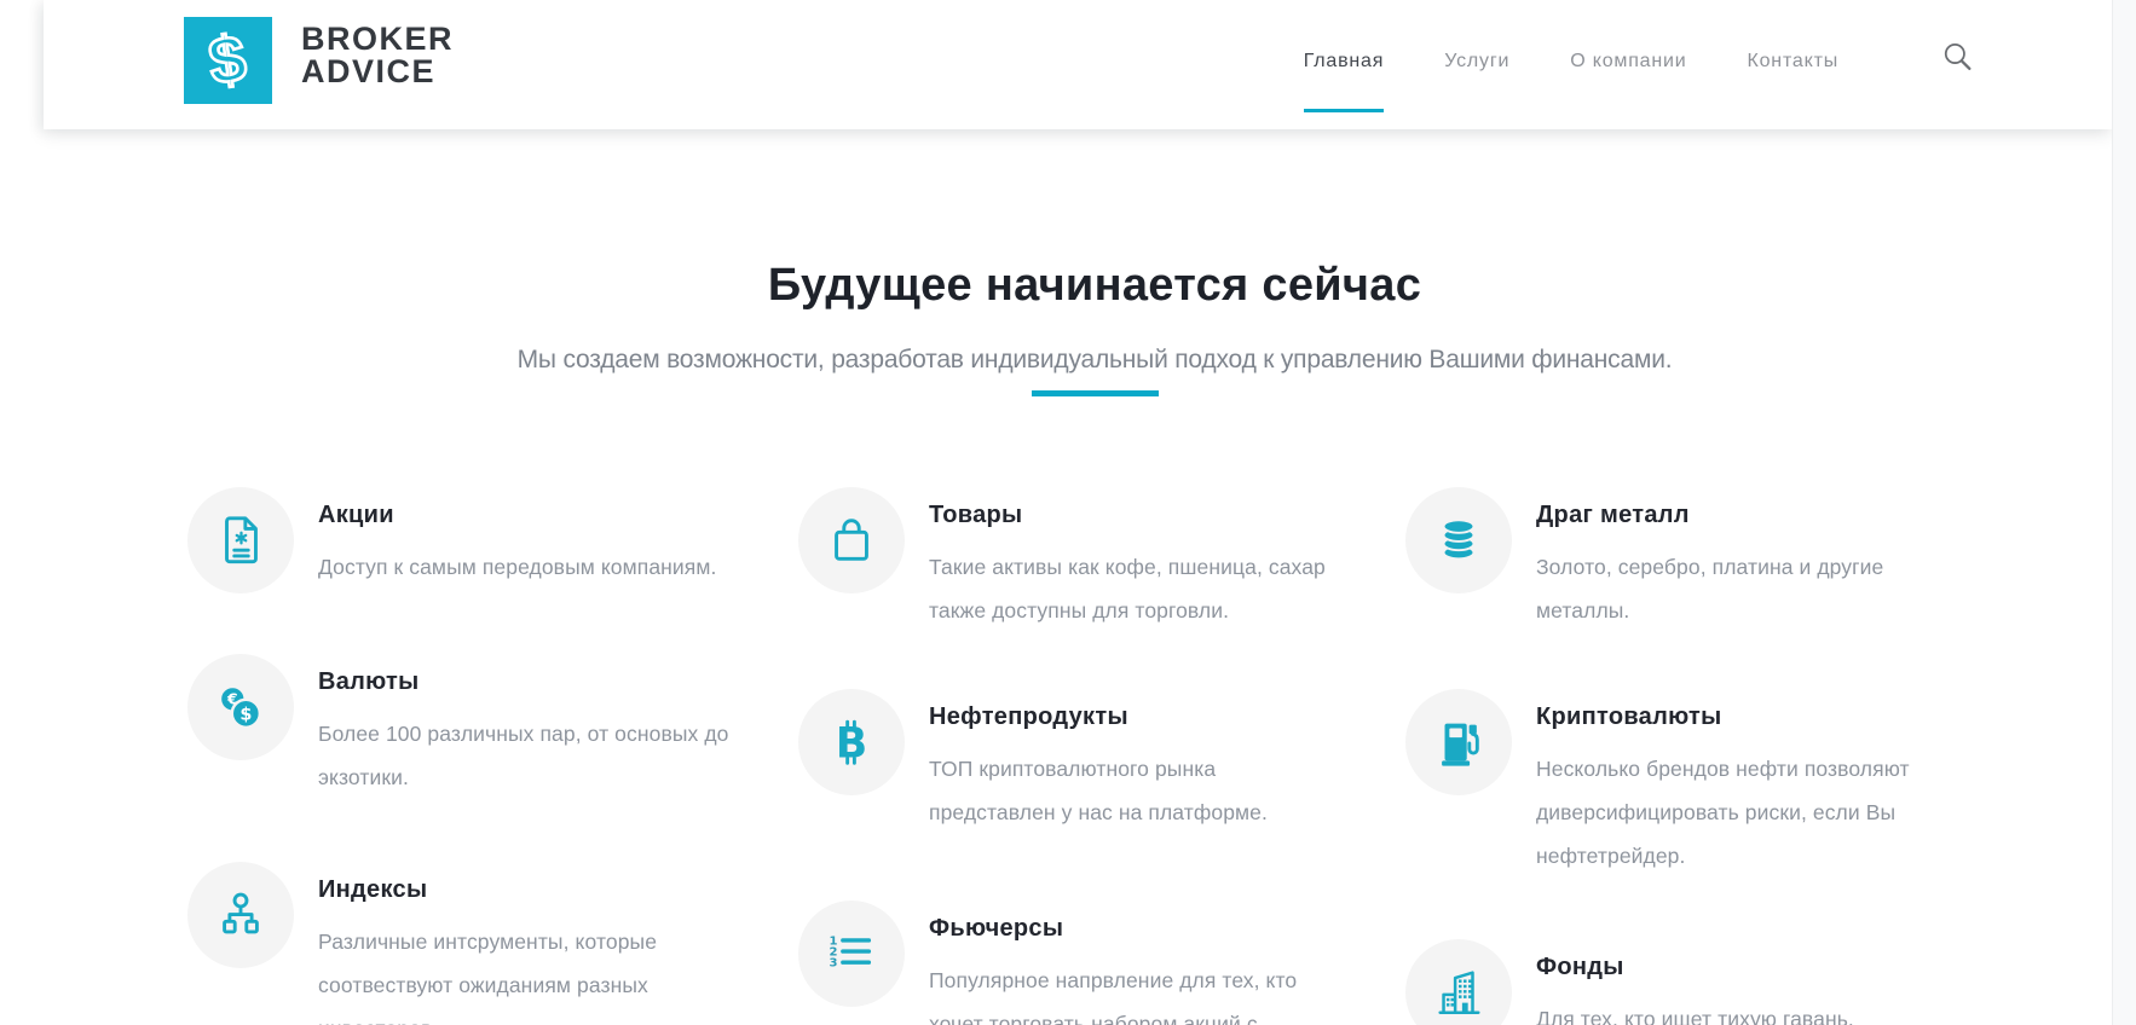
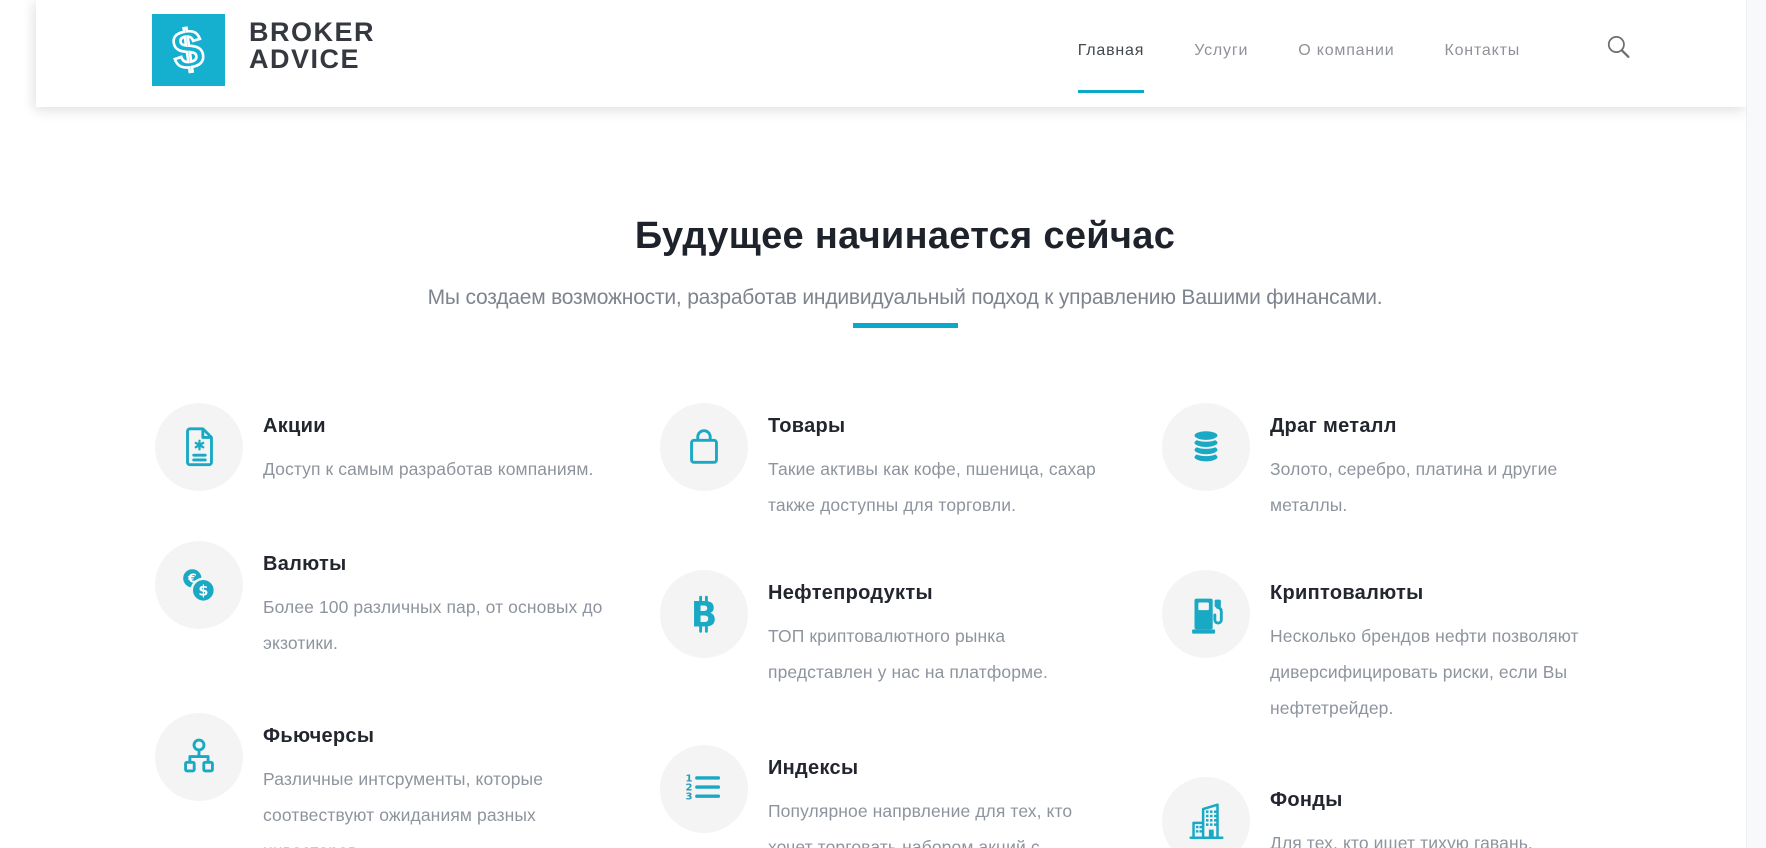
  BROKER
  ADVICE
  Главная
  Услуги
  О компании
  Контакты
  Будущее начинается сейчас
  Мы создаем возможности, разработав индивидуальный подход к управлению Вашими финансами.
  Акции
- Доступ к самым передовым компаниям.
+ Доступ к самым разработав компаниям.
  €
  $
  Валюты
  Более 100 различных пар, от основых до
  экзотики.
- Индексы
+ Фьючерсы
  Различные интсрументы, которые
  соотвествуют ожиданиям разных
  Товары
  Такие активы как кофе, пшеница, сахар
  также доступны для торговли.
  B
  Нефтепродукты
  ТОП криптовалютного рынка
  представлен у нас на платформе.
  1
  2
  3
- Фьючерсы
+ Индексы
  Популярное напрвление для тех, кто
  хочет торговать набором акций с
  Драг металл
  Золото, серебро, платина и другие
  металлы.
  Криптовалюты
  Несколько брендов нефти позволяют
  диверсифицировать риски, если Вы
  нефтетрейдер.
  Фонды
  Для тех, кто ищет тихую гавань.
